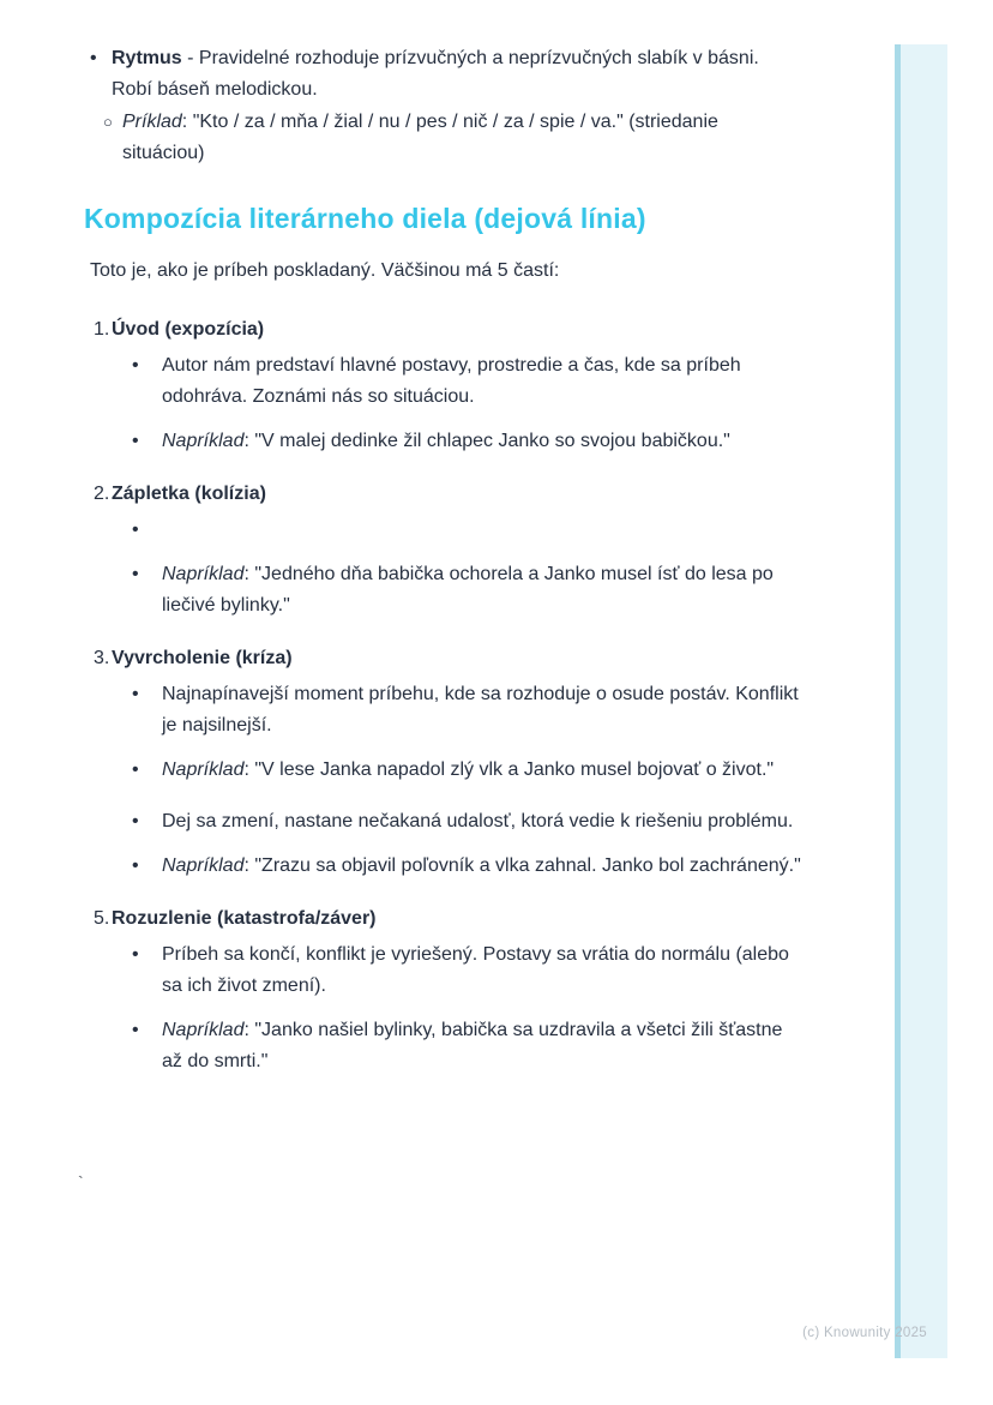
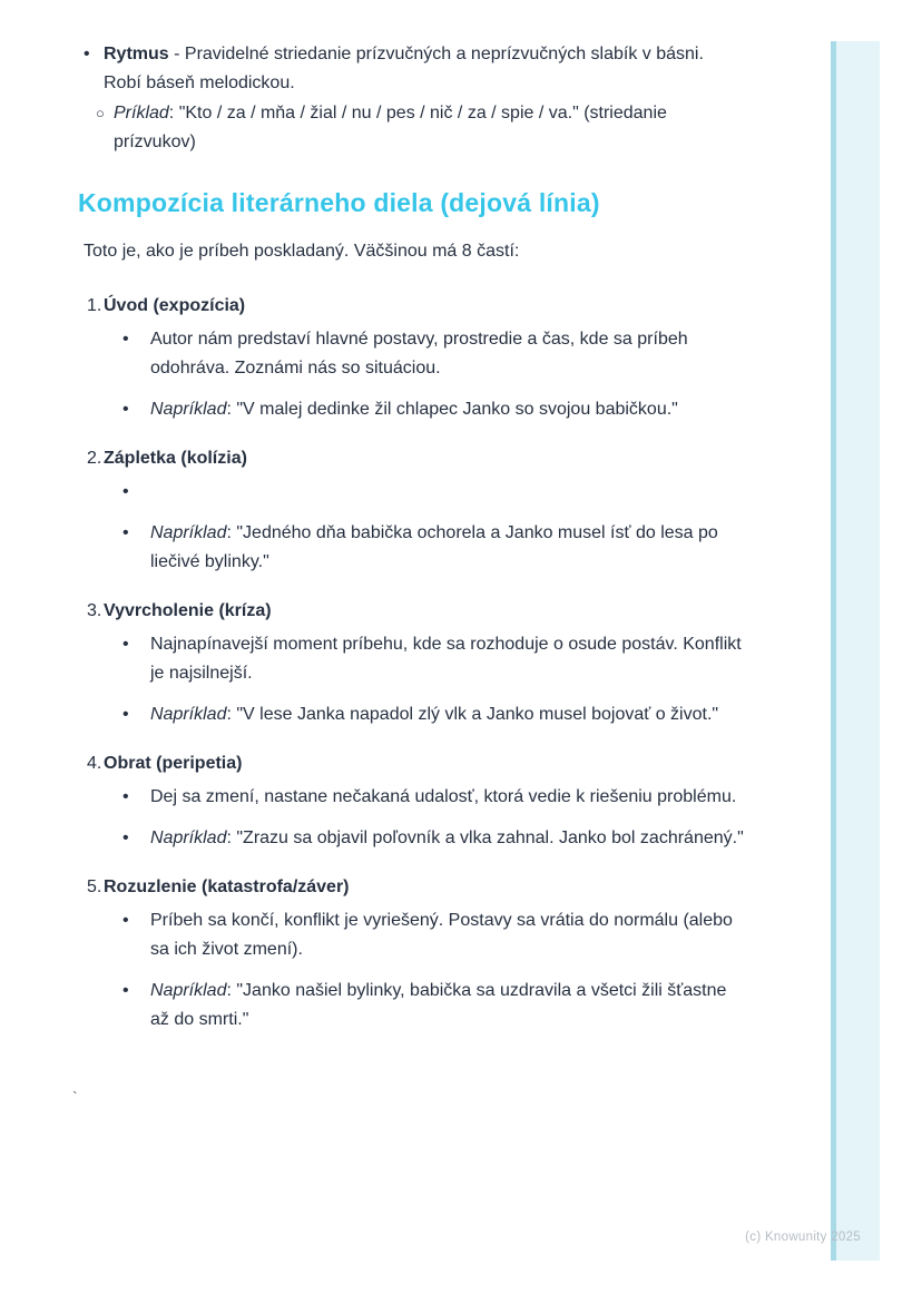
  •
- Rytmus - Pravidelné rozhoduje prízvučných a neprízvučných slabík v básni. Robí báseň melodickou.
+ Rytmus - Pravidelné striedanie prízvučných a neprízvučných slabík v básni. Robí báseň melodickou.
  ○
- Príklad: "Kto / za / mňa / žial / nu / pes / nič / za / spie / va." (striedanie situáciou)
+ Príklad: "Kto / za / mňa / žial / nu / pes / nič / za / spie / va." (striedanie prízvukov)
  Kompozícia literárneho diela (dejová línia)
- Toto je, ako je príbeh poskladaný. Väčšinou má 5 častí:
+ Toto je, ako je príbeh poskladaný. Väčšinou má 8 častí:
  1.
  Úvod (expozícia)
  •
  Autor nám predstaví hlavné postavy, prostredie a čas, kde sa príbeh odohráva. Zoznámi nás so situáciou.
  •
  Napríklad: "V malej dedinke žil chlapec Janko so svojou babičkou."
  2.
  Zápletka (kolízia)
  •
  •
  Napríklad: "Jedného dňa babička ochorela a Janko musel ísť do lesa po liečivé bylinky."
  3.
  Vyvrcholenie (kríza)
  •
  Najnapínavejší moment príbehu, kde sa rozhoduje o osude postáv. Konflikt je najsilnejší.
  •
  Napríklad: "V lese Janka napadol zlý vlk a Janko musel bojovať o život."
+ 4.
+ Obrat (peripetia)
  •
  Dej sa zmení, nastane nečakaná udalosť, ktorá vedie k riešeniu problému.
  •
  Napríklad: "Zrazu sa objavil poľovník a vlka zahnal. Janko bol zachránený."
  5.
  Rozuzlenie (katastrofa/záver)
  •
  Príbeh sa končí, konflikt je vyriešený. Postavy sa vrátia do normálu (alebo sa ich život zmení).
  •
  Napríklad: "Janko našiel bylinky, babička sa uzdravila a všetci žili šťastne až do smrti."
  `
  (c) Knowunity 2025
